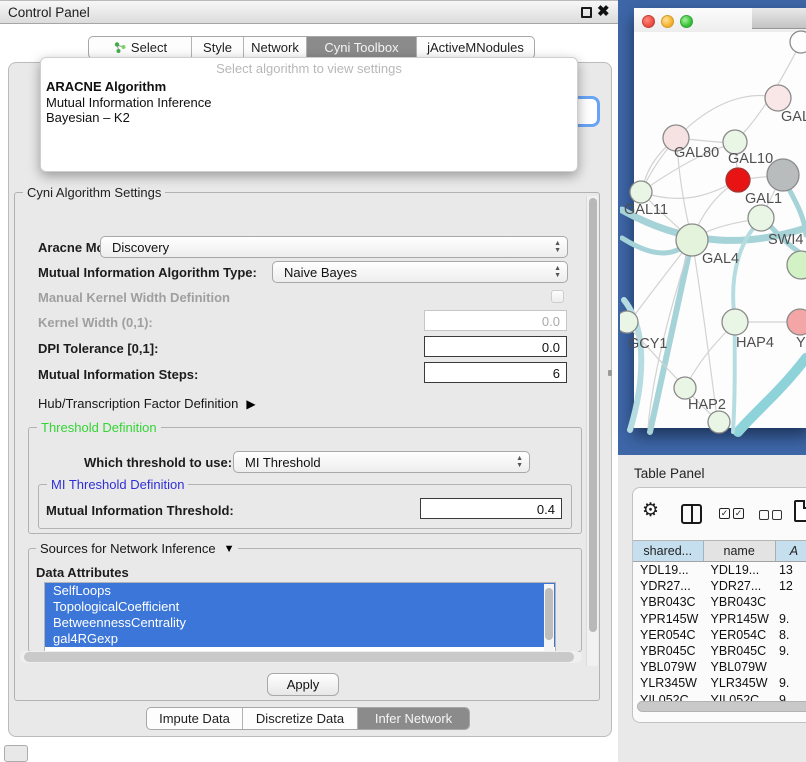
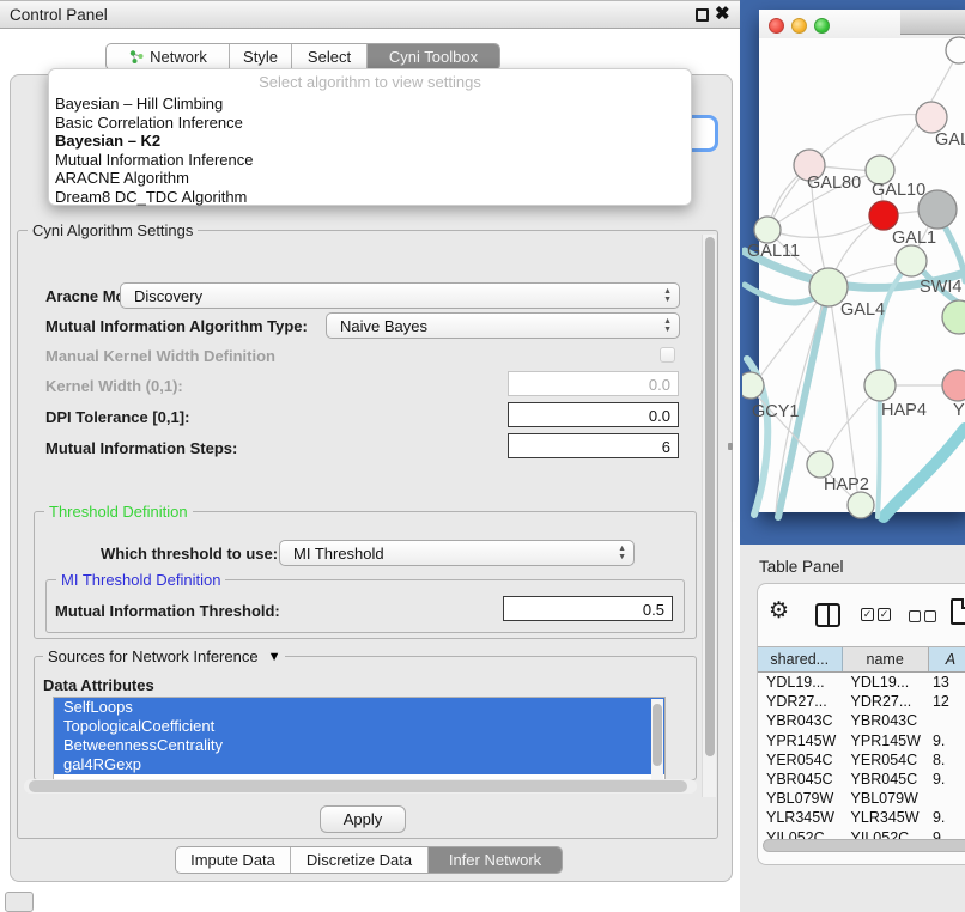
  Control Panel
  ✖
- Select
+ Network
  Style
- Network
+ Select
  Cyni Toolbox
- jActiveMNodules
  Select algorithm to view settings
+ Bayesian – Hill Climbing
+ Basic Correlation Inference
- ARACNE Algorithm
+ Bayesian – K2
  Mutual Information Inference
- Bayesian – K2
+ ARACNE Algorithm
+ Dream8 DC_TDC Algorithm
  Cyni Algorithm Settings
  Discovery
  Mutual Information Algorithm Type:
  Naive Bayes
  Manual Kernel Width Definition
  Kernel Width (0,1):
  0.0
  DPI Tolerance [0,1]:
  0.0
  Mutual Information Steps:
  6
- Hub/Transcription Factor Definition
- ▶
  Threshold Definition
  Which threshold to use:
  MI Threshold
  MI Threshold Definition
  Mutual Information Threshold:
- 0.4
+ 0.5
  Sources for Network Inference
  ▼
  Data Attributes
  SelfLoops
  TopologicalCoefficient
  BetweennessCentrality
  gal4RGexp
  Apply
  Impute Data
  Discretize Data
  Infer Network
  GAL80
  GAL10
  GAL11
  GAL1
  SWI4
  GAL4
  GCY1
  HAP4
  Y
  HAP2
  Table Panel
  ⚙
  ✓
  ✓
  shared...
  name
  A
  YDL19...
  YDL19...
  13
  YDR27...
  YDR27...
  12
  YBR043C
  YBR043C
  YPR145W
  YPR145W
  9.
  YER054C
  YER054C
  8.
  YBR045C
  YBR045C
  9.
  YBL079W
  YBL079W
  YLR345W
  YLR345W
  9.
  YIL052C
  YIL052C
  9
